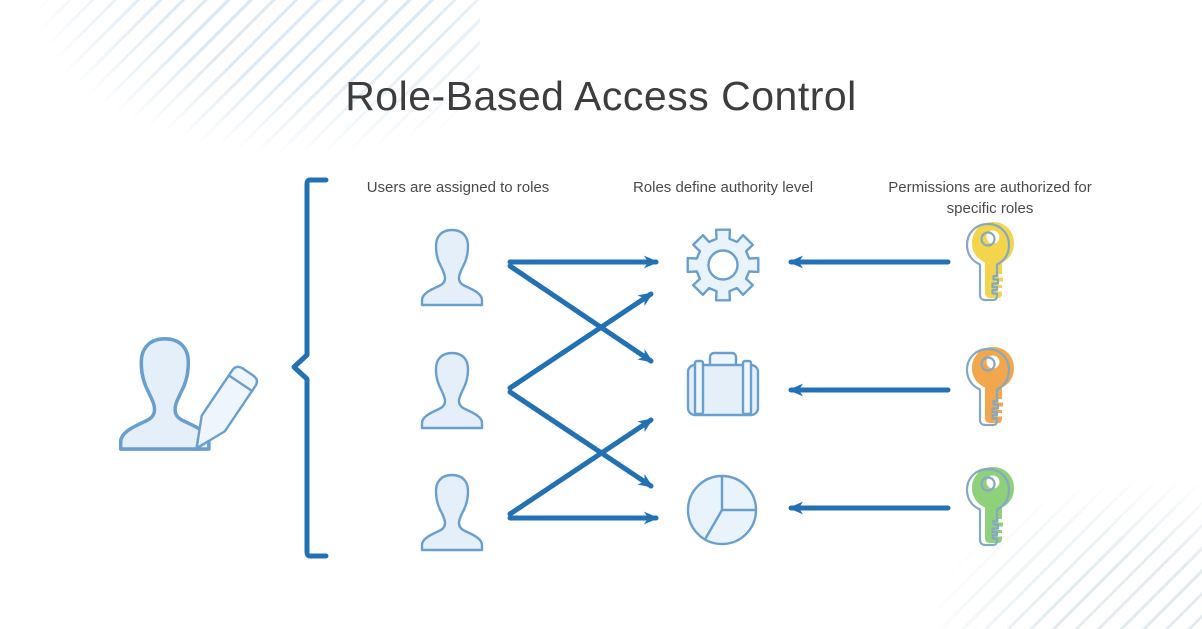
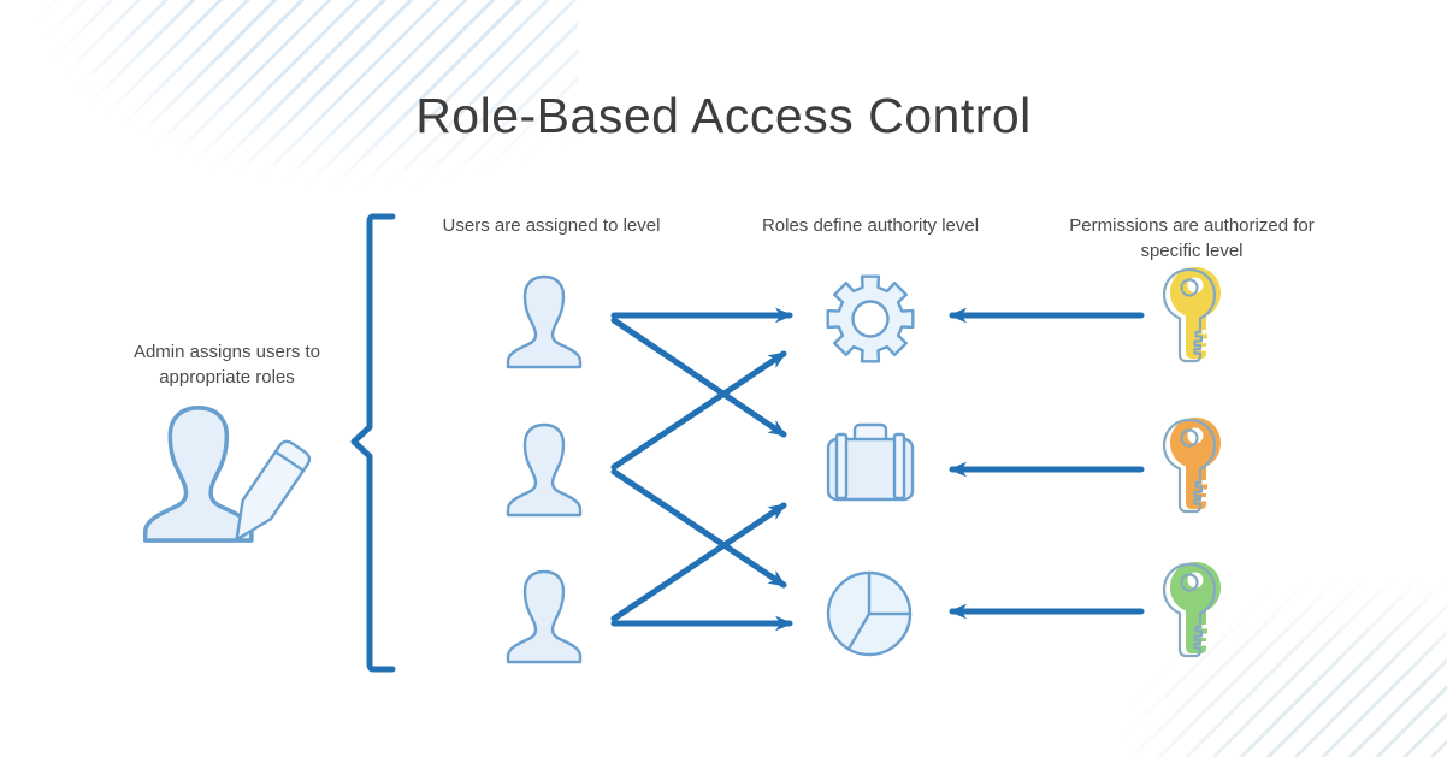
  Role-Based Access Control
- Users are assigned to roles
+ Users are assigned to level
  Roles define authority level
- Permissions are authorized for specific roles
+ Permissions are authorized for specific level
+ Admin assigns users to appropriate roles
